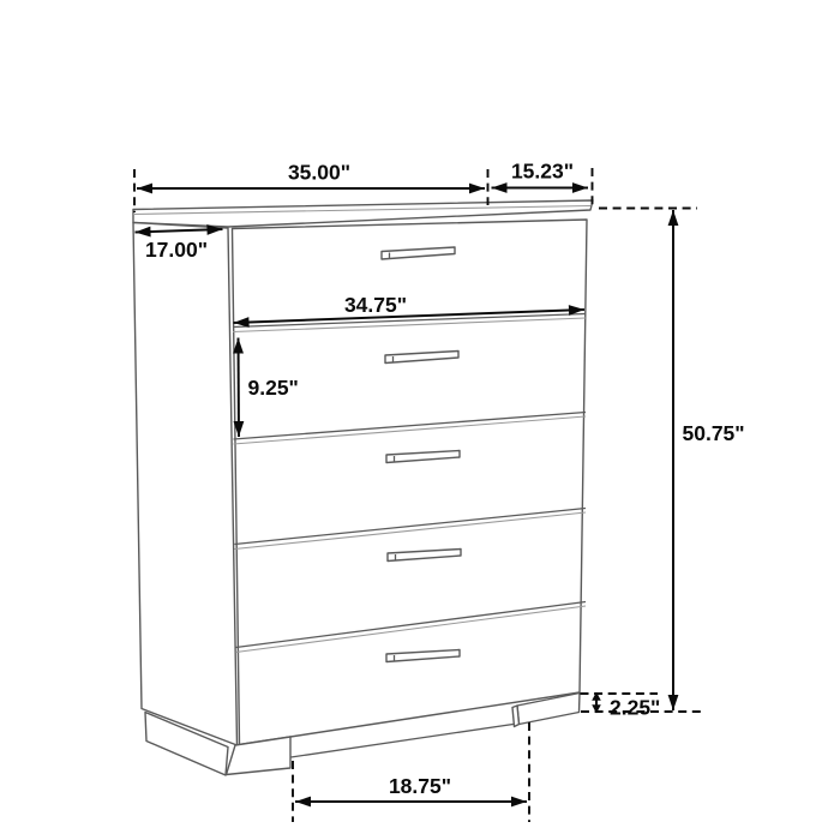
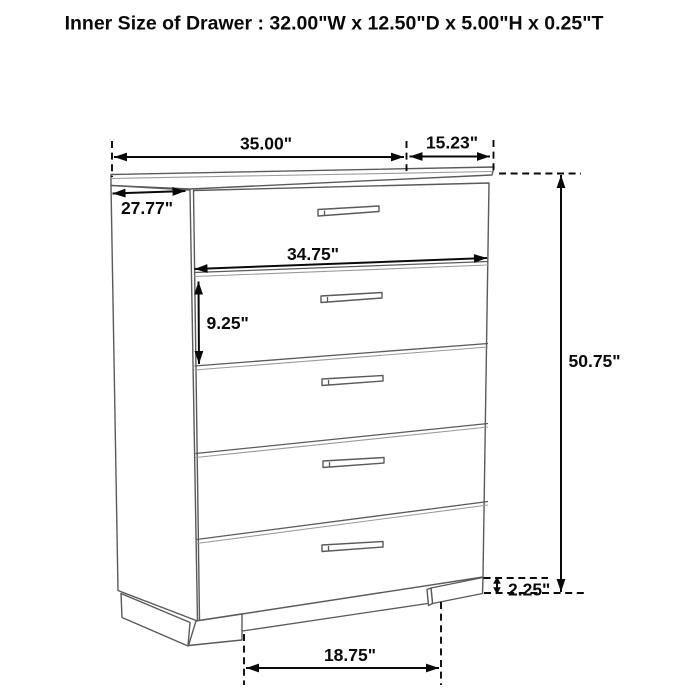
+ Inner Size of Drawer : 32.00"W x 12.50"D x 5.00"H x 0.25"T
  35.00"
  15.23"
- 17.00"
+ 27.77"
  34.75"
  9.25"
  50.75"
  2.25"
  18.75"
